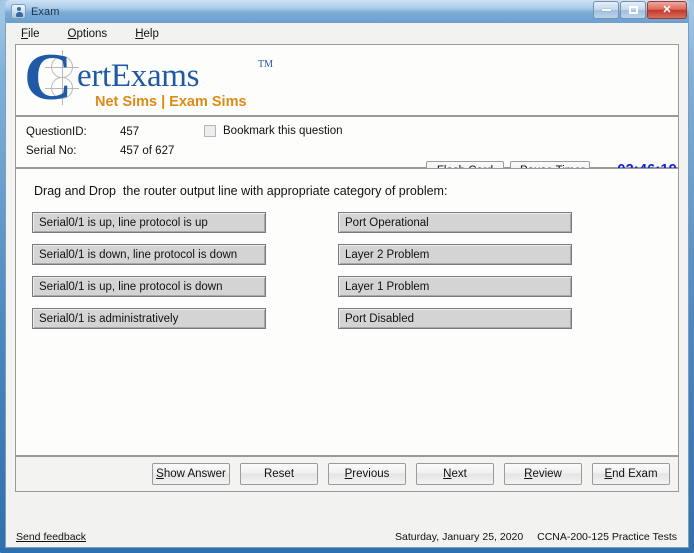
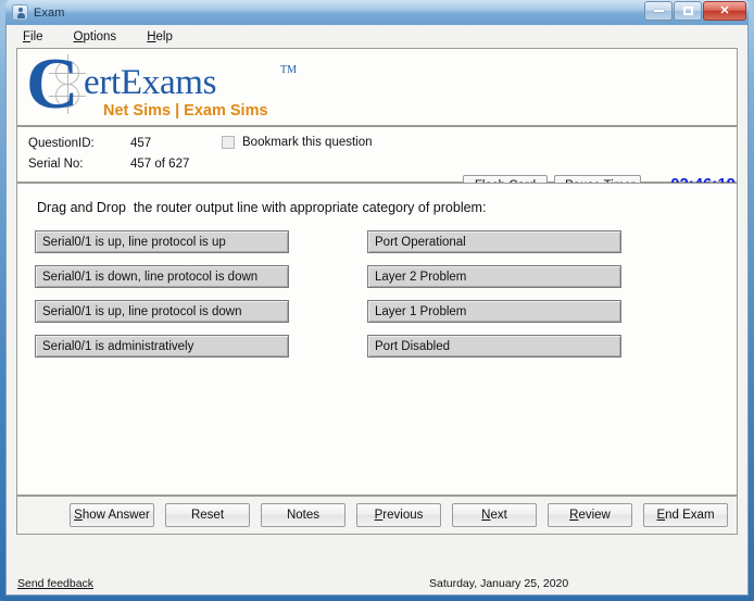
  Exam
  ✕
  File
  Options
  Help
  C
  ertExams
  TM
  Net Sims | Exam Sims
  QuestionID:
  457
  Serial No:
  457 of 627
  Bookmark this question
  Drag and Drop the router output line with appropriate category of problem:
  Serial0/1 is up, line protocol is up
  Serial0/1 is down, line protocol is down
  Serial0/1 is up, line protocol is down
  Serial0/1 is administratively
  Port Operational
  Layer 2 Problem
  Layer 1 Problem
  Port Disabled
  Show Answer
  Reset
+ Notes
  Previous
  Next
  Review
  End Exam
  Send feedback
  Saturday, January 25, 2020
- CCNA-200-125 Practice Tests
